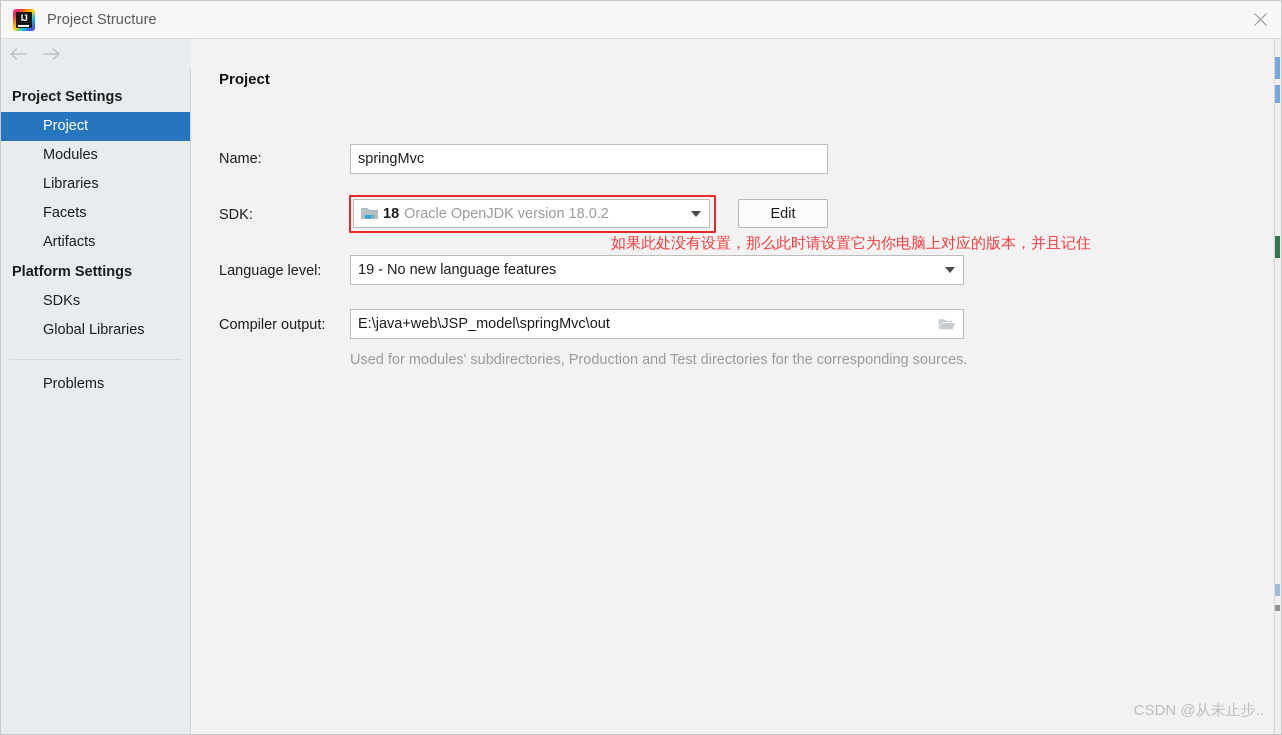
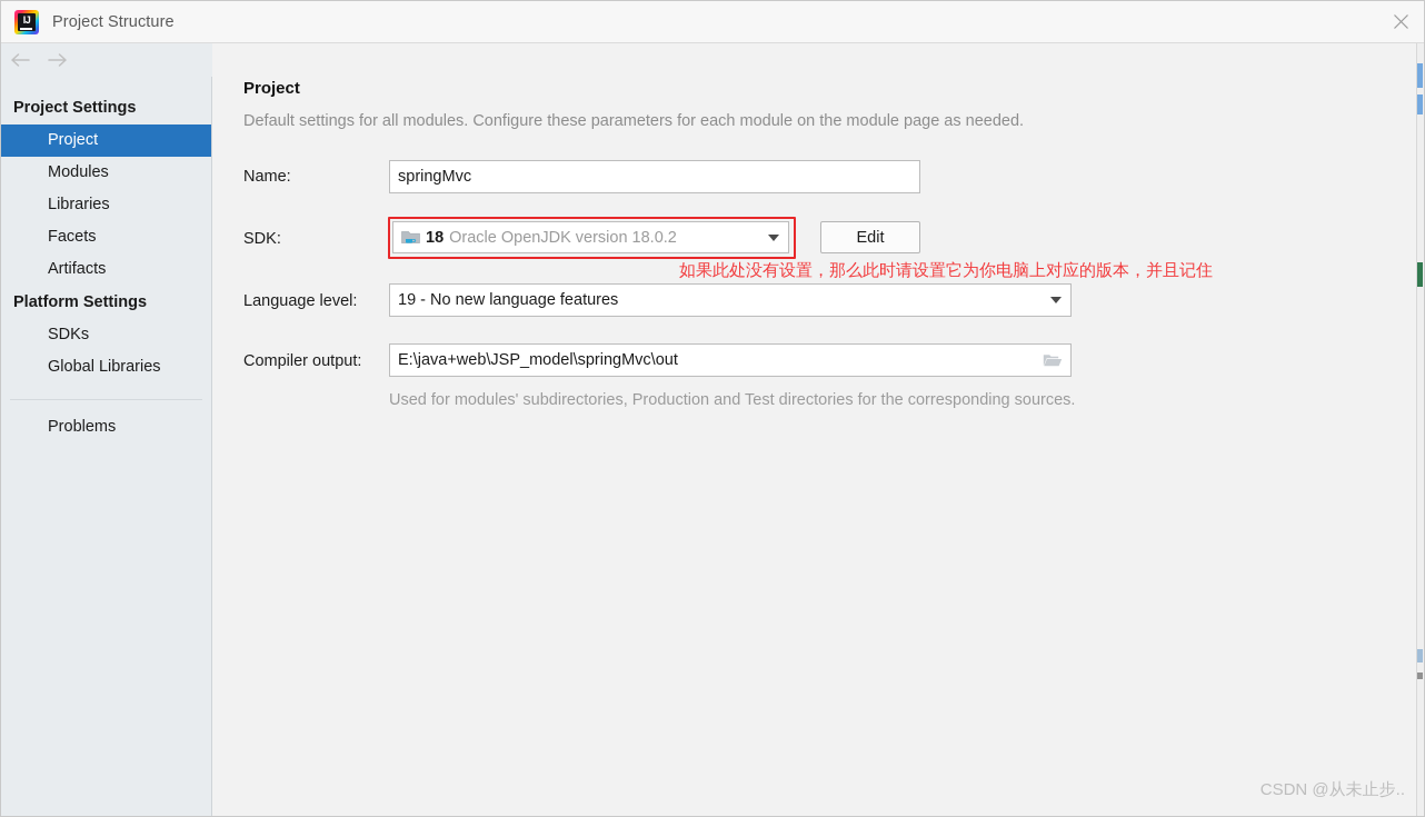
  IJ
  Project Structure
  Project Settings
  Project
  Modules
  Libraries
  Facets
  Artifacts
  Platform Settings
  SDKs
  Global Libraries
  Problems
  Project
+ Default settings for all modules. Configure these parameters for each module on the module page as needed.
  Name:
  springMvc
  SDK:
  18
  Oracle OpenJDK version 18.0.2
  Edit
  如果此处没有设置，那么此时请设置它为你电脑上对应的版本，并且记住
  Language level:
  19 - No new language features
  Compiler output:
  E:\java+web\JSP_model\springMvc\out
  Used for modules' subdirectories, Production and Test directories for the corresponding sources.
  CSDN @从未止步..
